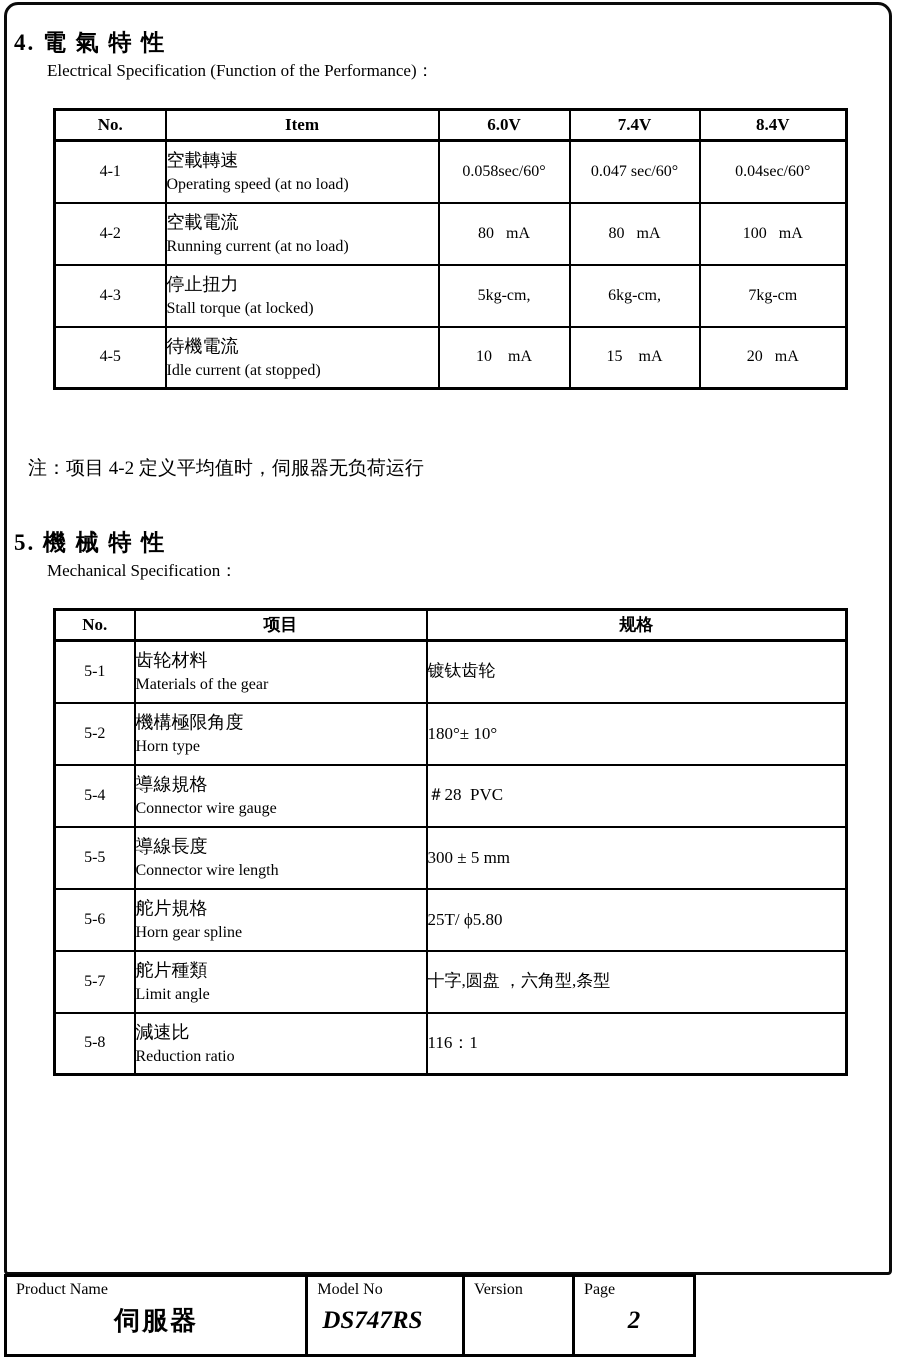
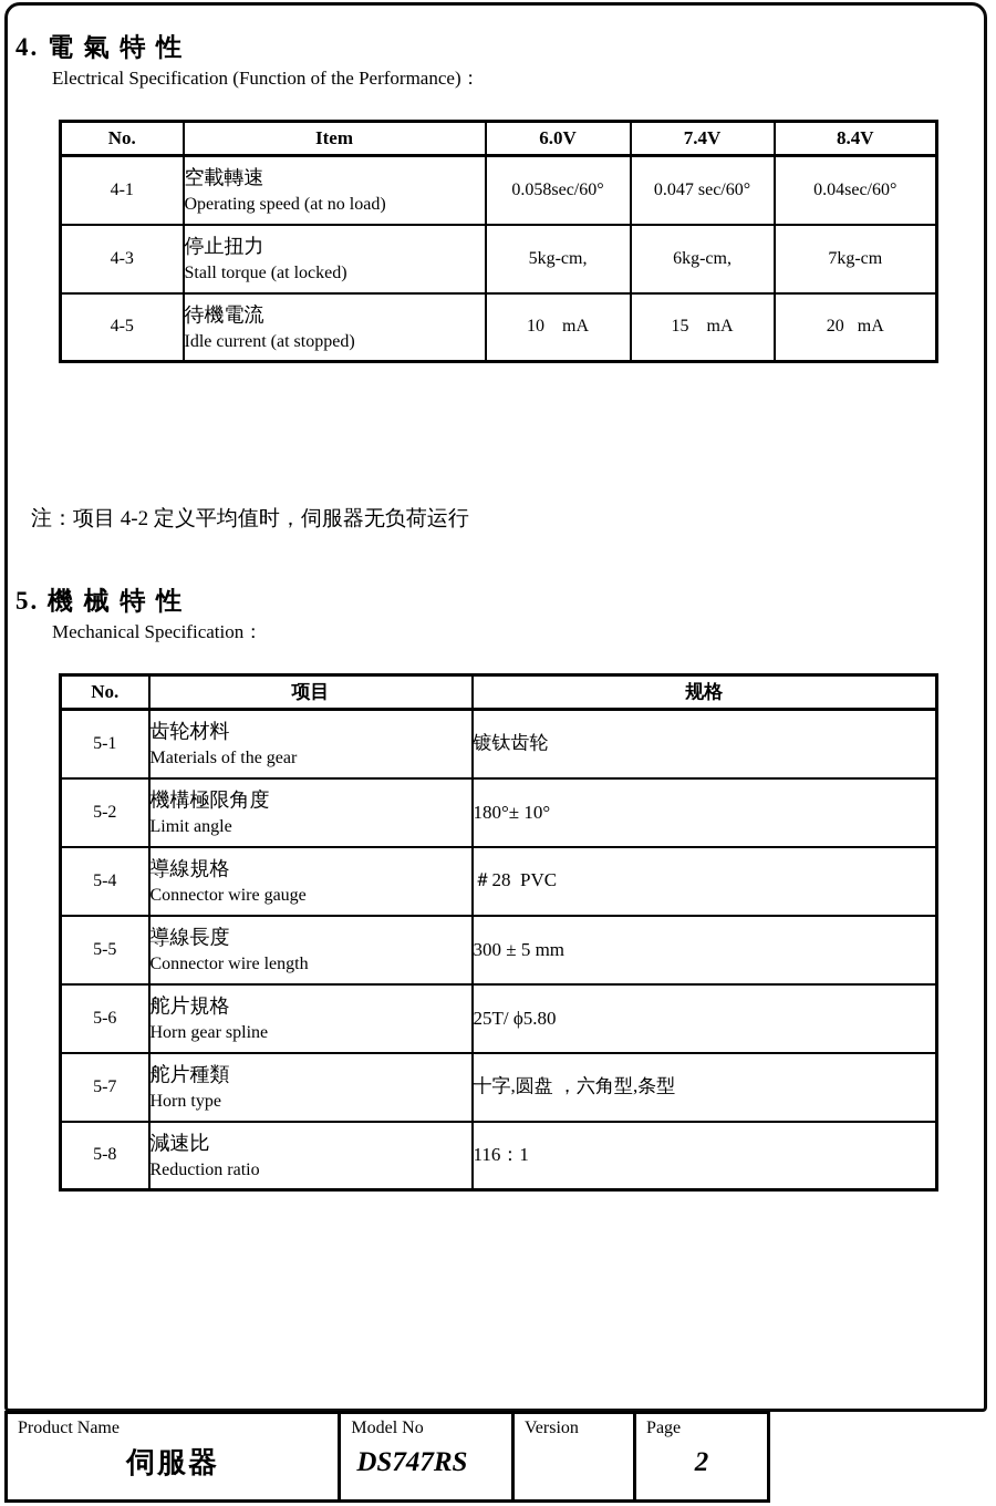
  4. 電 氣 特 性
  Electrical Specification (Function of the Performance)：
  No.	Item	6.0V	7.4V	8.4V
  4-1	空載轉速 Operating speed (at no load)	0.058sec/60°	0.047 sec/60°	0.04sec/60°
- 4-2	空載電流 Running current (at no load)	80 mA	80 mA	100 mA
  4-3	停止扭力 Stall torque (at locked)	5kg-cm,	6kg-cm,	7kg-cm
  4-5	待機電流 Idle current (at stopped)	10 mA	15 mA	20 mA
  注：项目 4-2 定义平均值时，伺服器无负荷运行
  5. 機 械 特 性
  Mechanical Specification：
  No.	项目	规格
  5-1	齿轮材料 Materials of the gear	镀钛齿轮
- 5-2	機構極限角度 Horn type	180°± 10°
+ 5-2	機構極限角度 Limit angle	180°± 10°
  5-4	導線規格 Connector wire gauge	＃28 PVC
  5-5	導線長度 Connector wire length	300 ± 5 mm
  5-6	舵片規格 Horn gear spline	25T/ ϕ5.80
- 5-7	舵片種類 Limit angle	十字,圆盘 ，六角型,条型
+ 5-7	舵片種類 Horn type	十字,圆盘 ，六角型,条型
  5-8	減速比 Reduction ratio	116：1
  Product Name
  伺服器
  Model No
  DS747RS
  Version
  Page
  2
